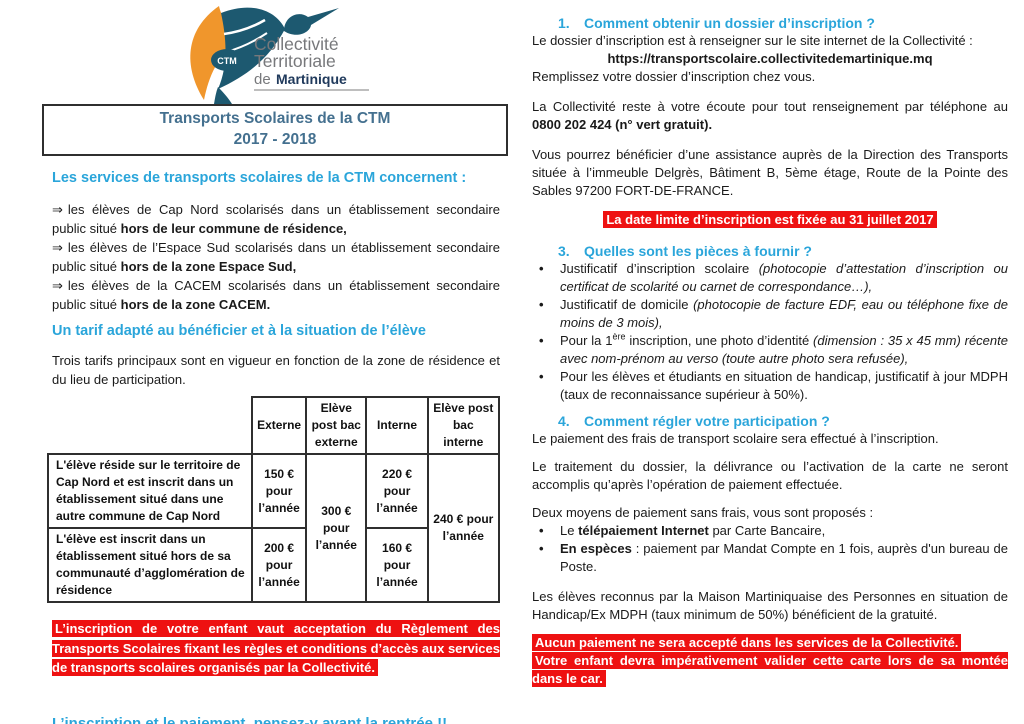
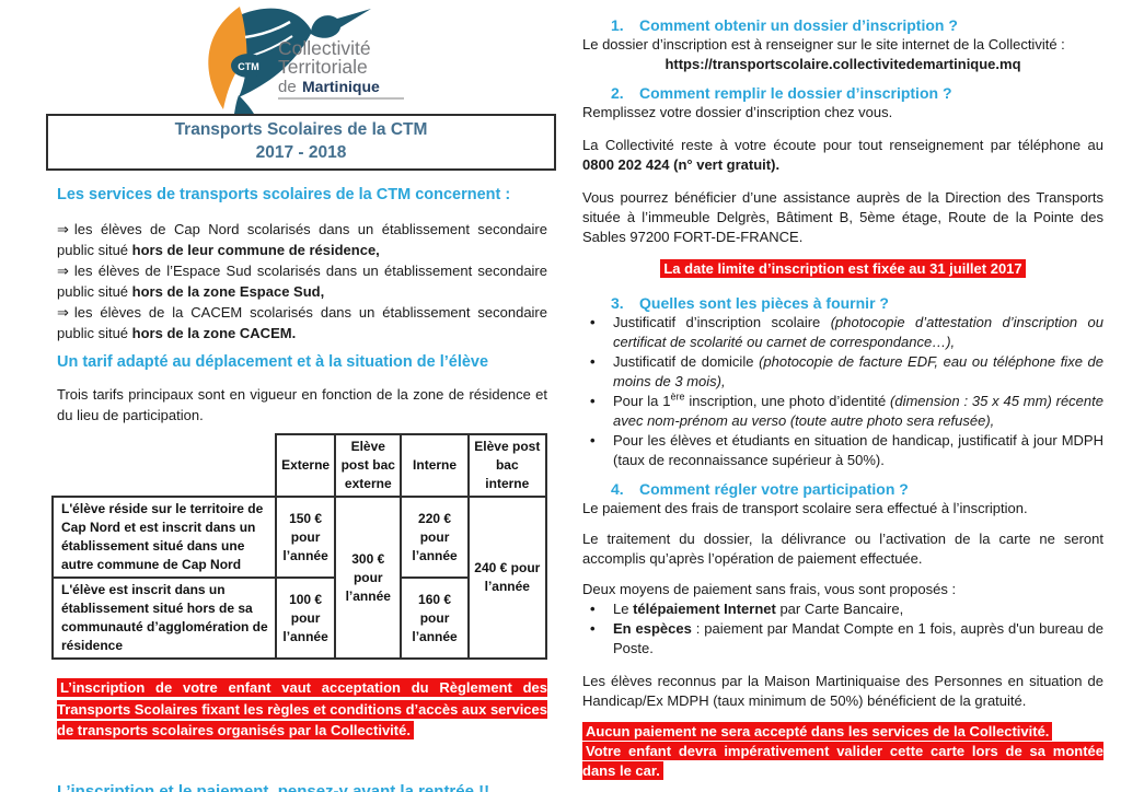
  CTM
  Collectivité
  Territoriale
  de
  Martinique
  Transports Scolaires de la CTM
  2017 - 2018
  Les services de transports scolaires de la CTM concernent :
  ⇒ les élèves de Cap Nord scolarisés dans un établissement secondaire public situé hors de leur commune de résidence,
  ⇒ les élèves de l’Espace Sud scolarisés dans un établissement secondaire public situé hors de la zone Espace Sud,
  ⇒ les élèves de la CACEM scolarisés dans un établissement secondaire public situé hors de la zone CACEM.
- Un tarif adapté au bénéficier et à la situation de l’élève
+ Un tarif adapté au déplacement et à la situation de l’élève
  Trois tarifs principaux sont en vigueur en fonction de la zone de résidence et du lieu de participation.
  	Externe	Elève post bac externe	Interne	Elève post bac interne
  L'élève réside sur le territoire de Cap Nord et est inscrit dans un établissement situé dans une autre commune de Cap Nord	150 € pour l’année	300 € pour l’année	220 € pour l’année	240 € pour l’année
- L'élève est inscrit dans un établissement situé hors de sa communauté d’agglomération de résidence	200 € pour l’année	160 € pour l’année
+ L'élève est inscrit dans un établissement situé hors de sa communauté d’agglomération de résidence	100 € pour l’année	160 € pour l’année
  L’inscription de votre enfant vaut acceptation du Règlement des Transports Scolaires fixant les règles et conditions d’accès aux services de transports scolaires organisés par la Collectivité.
  L’inscription et le paiement, pensez-y avant la rentrée !!
  1. Comment obtenir un dossier d’inscription ?
  Le dossier d’inscription est à renseigner sur le site internet de la Collectivité :
  https://transportscolaire.collectivitedemartinique.mq
+ 2. Comment remplir le dossier d’inscription ?
  Remplissez votre dossier d’inscription chez vous.
  La Collectivité reste à votre écoute pour tout renseignement par téléphone au 0800 202 424 (n° vert gratuit).
  Vous pourrez bénéficier d’une assistance auprès de la Direction des Transports située à l’immeuble Delgrès, Bâtiment B, 5ème étage, Route de la Pointe des Sables 97200 FORT-DE-FRANCE.
  La date limite d’inscription est fixée au 31 juillet 2017
  3. Quelles sont les pièces à fournir ?
  Justificatif d’inscription scolaire (photocopie d’attestation d’inscription ou certificat de scolarité ou carnet de correspondance…),
  Justificatif de domicile (photocopie de facture EDF, eau ou téléphone fixe de moins de 3 mois),
  Pour la 1ère inscription, une photo d’identité (dimension : 35 x 45 mm) récente avec nom-prénom au verso (toute autre photo sera refusée),
  Pour les élèves et étudiants en situation de handicap, justificatif à jour MDPH (taux de reconnaissance supérieur à 50%).
  4. Comment régler votre participation ?
  Le paiement des frais de transport scolaire sera effectué à l’inscription.
  Le traitement du dossier, la délivrance ou l’activation de la carte ne seront accomplis qu’après l’opération de paiement effectuée.
  Deux moyens de paiement sans frais, vous sont proposés :
  Le télépaiement Internet par Carte Bancaire,
  En espèces : paiement par Mandat Compte en 1 fois, auprès d'un bureau de Poste.
  Les élèves reconnus par la Maison Martiniquaise des Personnes en situation de Handicap/Ex MDPH (taux minimum de 50%) bénéficient de la gratuité.
  Aucun paiement ne sera accepté dans les services de la Collectivité.
  Votre enfant devra impérativement valider cette carte lors de sa montée dans le car.
